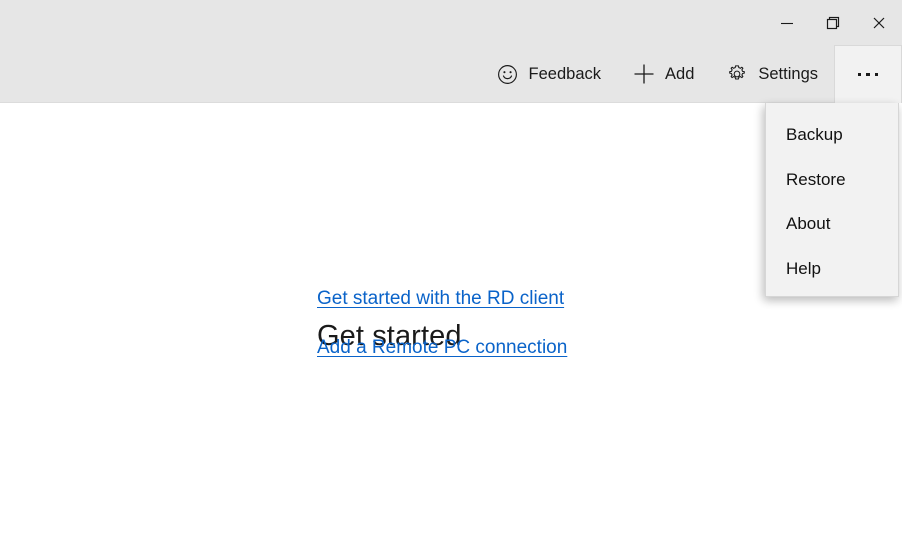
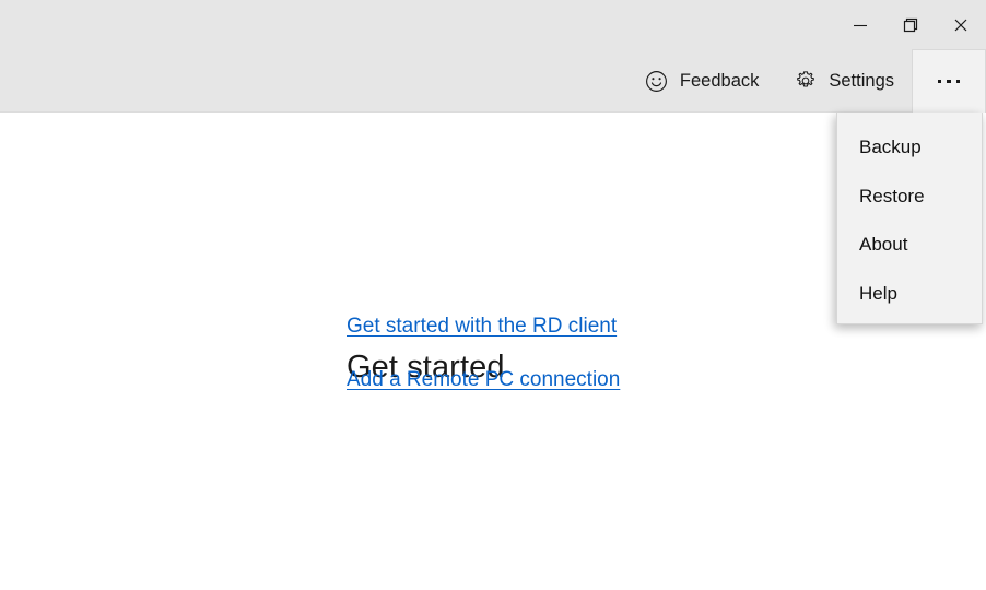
  Feedback
- Add
  Settings
  Get started
  Get started with the RD client
  Add a Remote PC connection
  Backup
  Restore
  About
  Help
